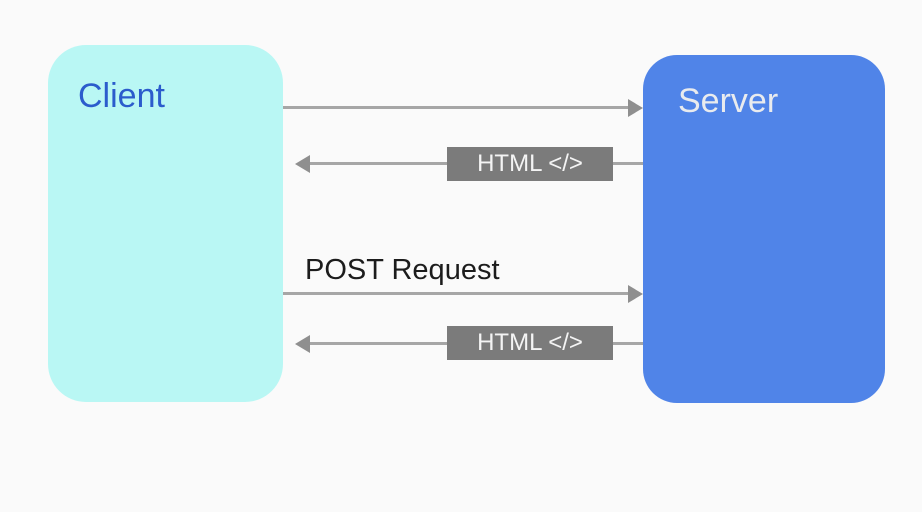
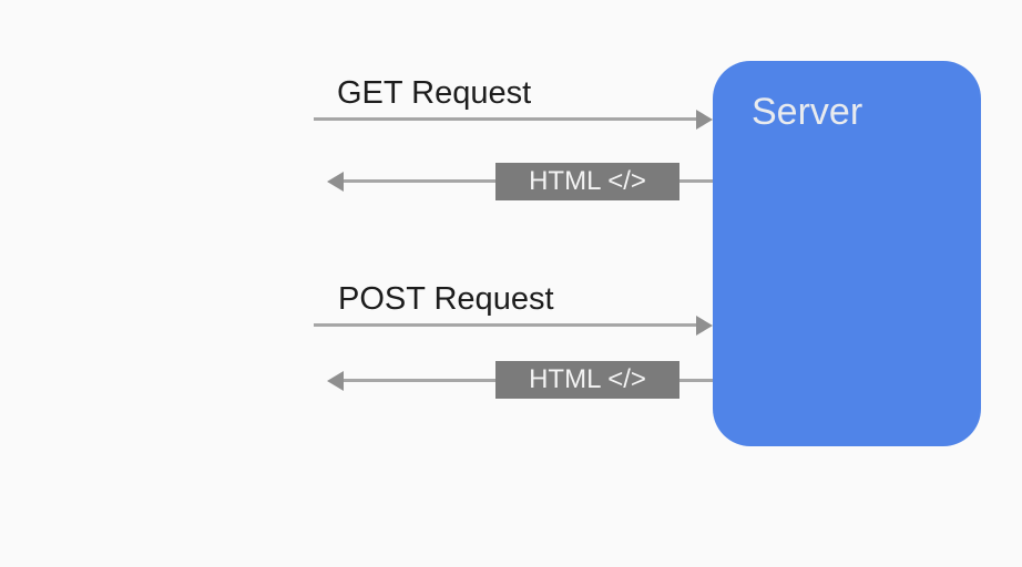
- Client
  Server
+ GET Request
  HTML </>
  POST Request
  HTML </>
